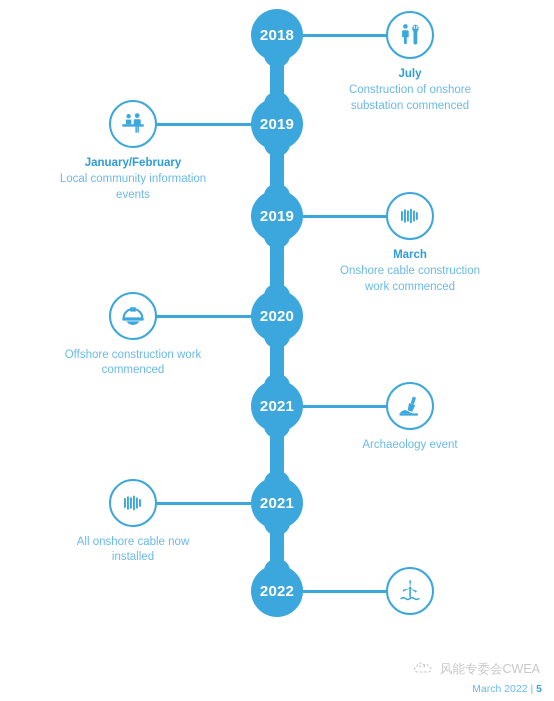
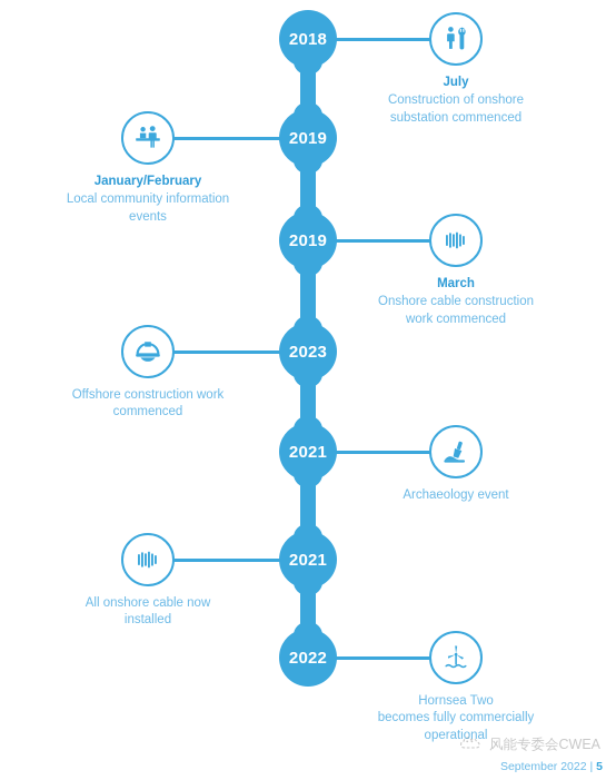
  2018
  July
  Construction of onshore
  substation commenced
  2019
  January/February
  Local community information
  events
  2019
  March
  Onshore cable construction
  work commenced
- 2020
+ 2023
  Offshore construction work
  commenced
  2021
  Archaeology event
  2021
  All onshore cable now
  installed
  2022
+ Hornsea Two
+ becomes fully commercially
+ operational
  风能专委会CWEA
- March 2022 | 5
+ September 2022 | 5
